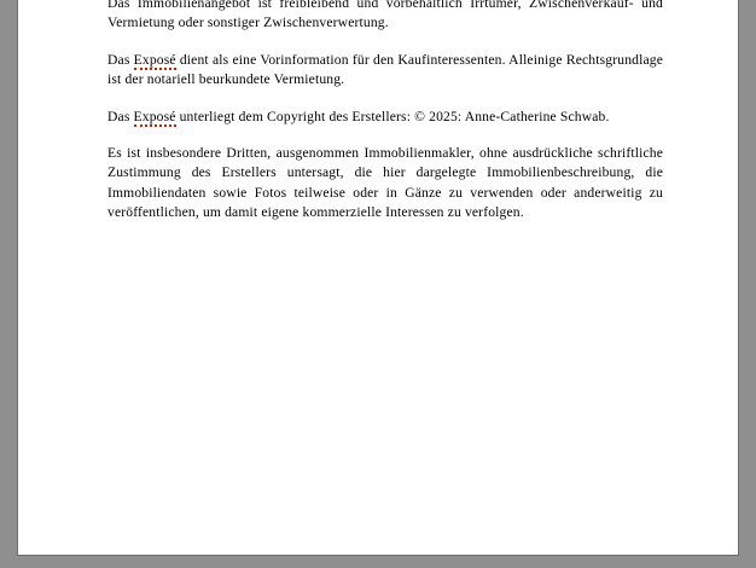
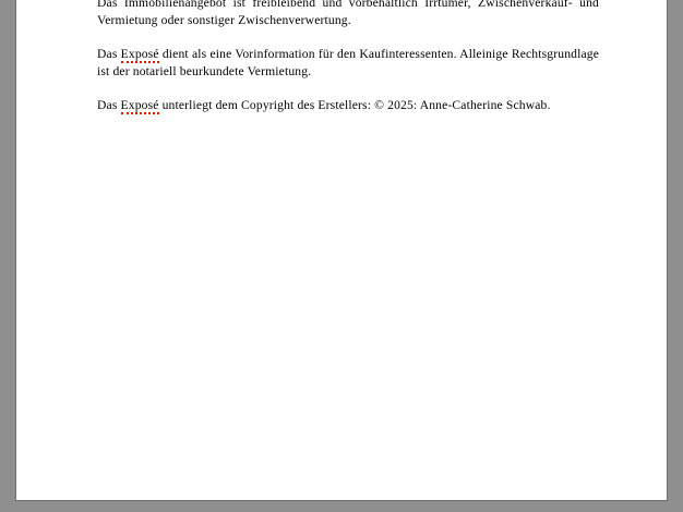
  Das Immobilienangebot ist freibleibend und vorbehaltlich Irrtümer, Zwischenverkauf- und Vermietung oder sonstiger Zwischenverwertung.
  Das Exposé dient als eine Vorinformation für den Kaufinteressenten. Alleinige Rechtsgrundlage ist der notariell beurkundete Vermietung.
  Das Exposé unterliegt dem Copyright des Erstellers: © 2025: Anne-Catherine Schwab.
- Es ist insbesondere Dritten, ausgenommen Immobilienmakler, ohne ausdrückliche schriftliche Zustimmung des Erstellers untersagt, die hier dargelegte Immobilienbeschreibung, die Immobiliendaten sowie Fotos teilweise oder in Gänze zu verwenden oder anderweitig zu veröffentlichen, um damit eigene kommerzielle Interessen zu verfolgen.
